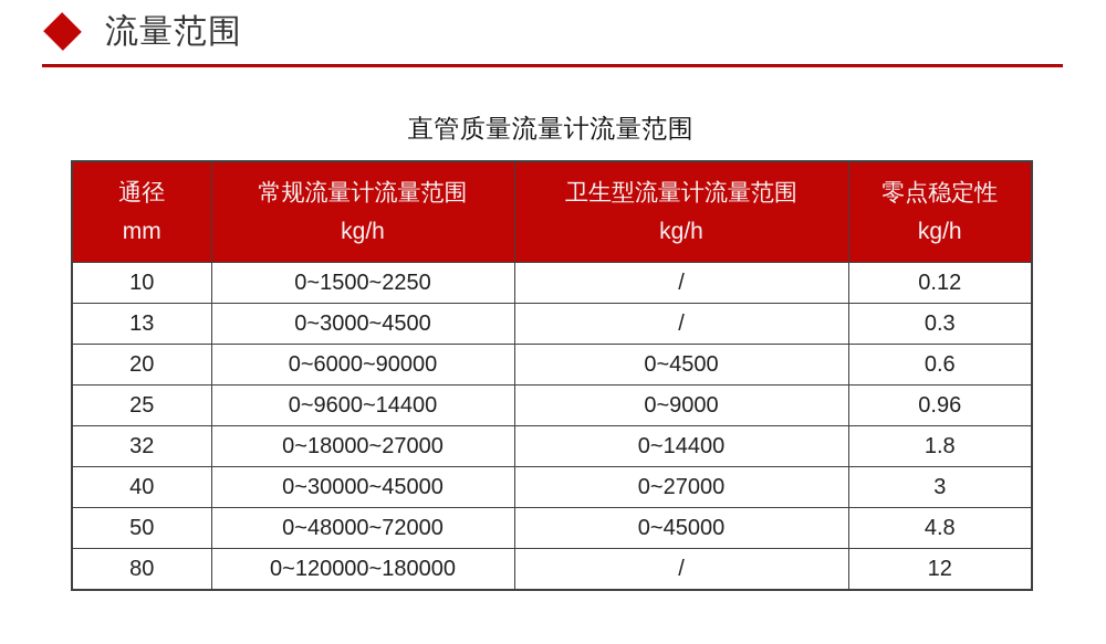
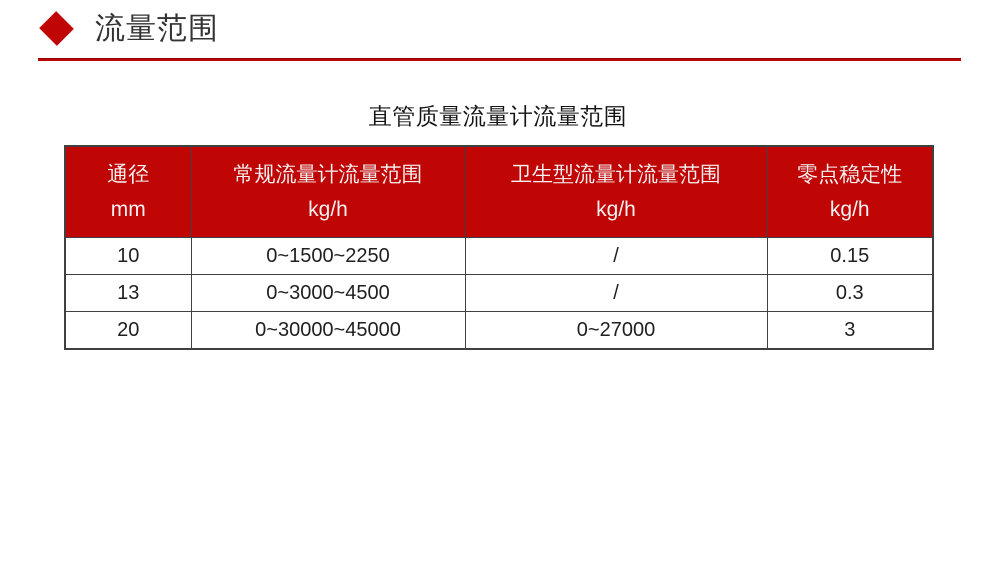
  流量范围
  直管质量流量计流量范围
  通径 mm	常规流量计流量范围 kg/h	卫生型流量计流量范围 kg/h	零点稳定性 kg/h
- 10	0~1500~2250	/	0.12
+ 10	0~1500~2250	/	0.15
  13	0~3000~4500	/	0.3
- 20	0~6000~90000	0~4500	0.6
- 25	0~9600~14400	0~9000	0.96
- 32	0~18000~27000	0~14400	1.8
- 40	0~30000~45000	0~27000	3
+ 20	0~30000~45000	0~27000	3
- 50	0~48000~72000	0~45000	4.8
- 80	0~120000~180000	/	12
